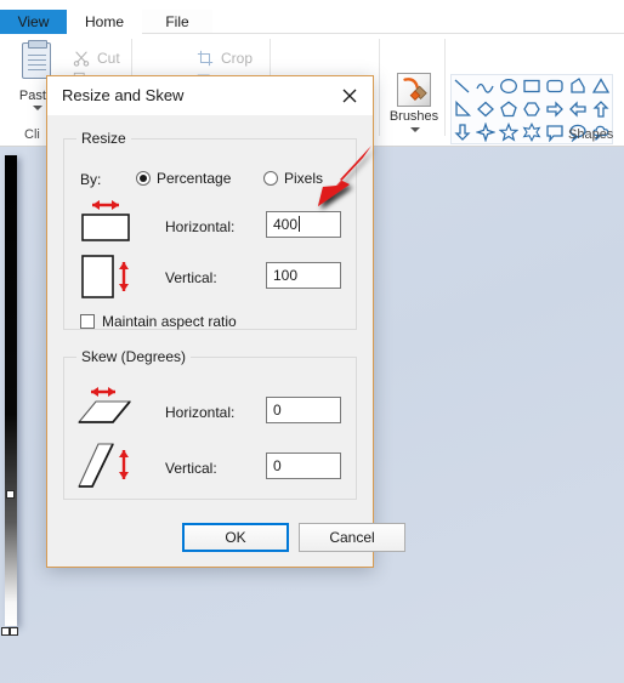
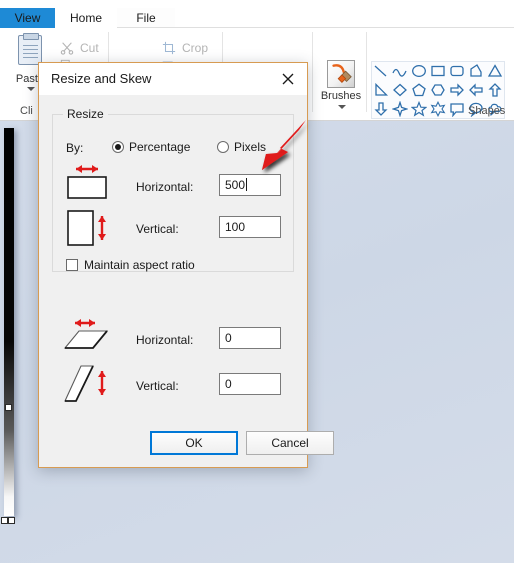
  View
  Home
  File
  Past
  Cut
  Crop
  Brushes
  Cli
  Shapes
  Resize and Skew
  Resize
  By:
  Percentage
  Pixels
  Horizontal:
- 400
+ 500
  Vertical:
  100
  Maintain aspect ratio
- Skew (Degrees)
  Horizontal:
  0
  Vertical:
  0
  OK
  Cancel
